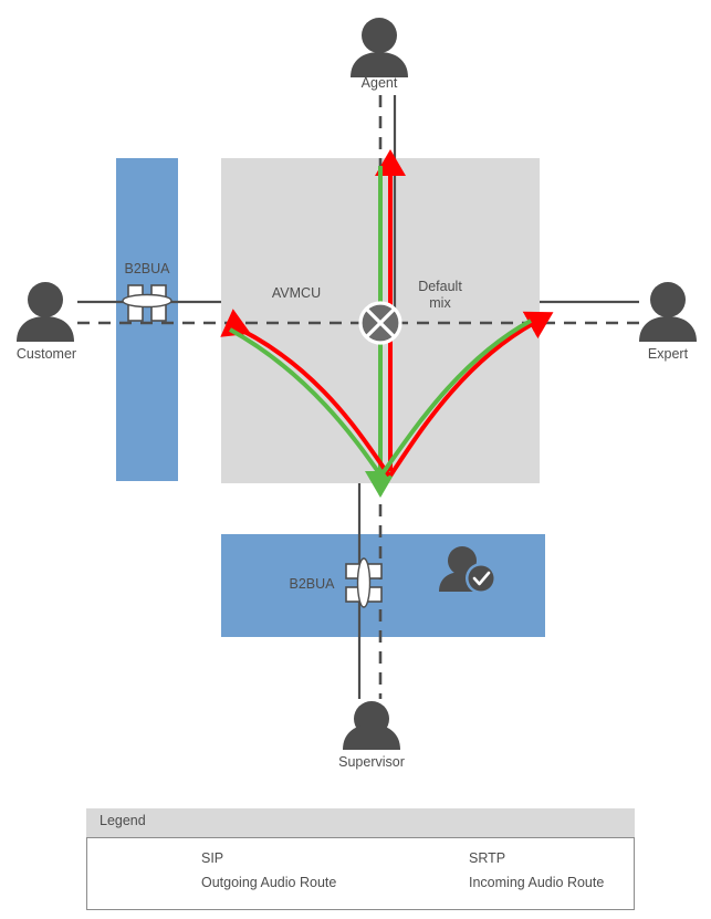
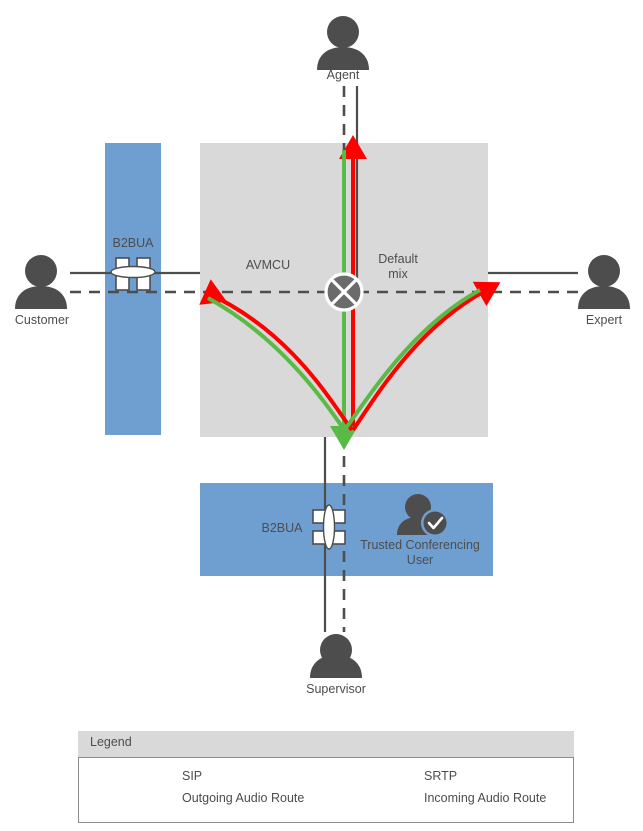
  Agent
  Customer
  Expert
  Supervisor
  AVMCU
  Default
  mix
  B2BUA
  B2BUA
+ Trusted Conferencing
+ User
  Legend
  SIP
  SRTP
  Outgoing Audio Route
  Incoming Audio Route
